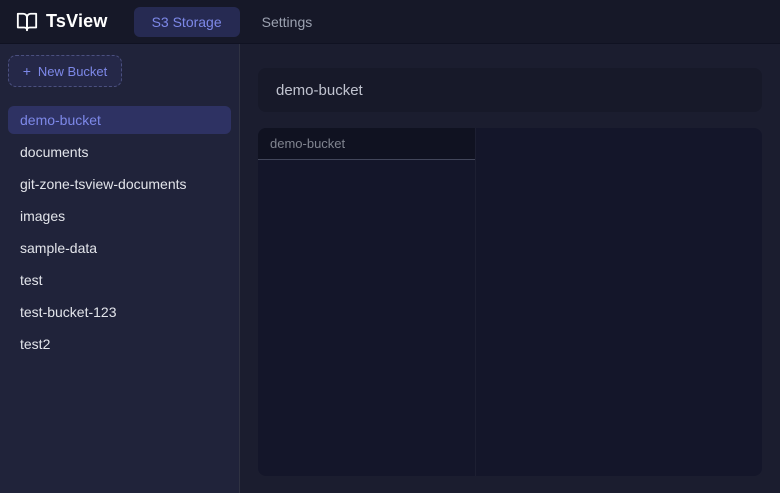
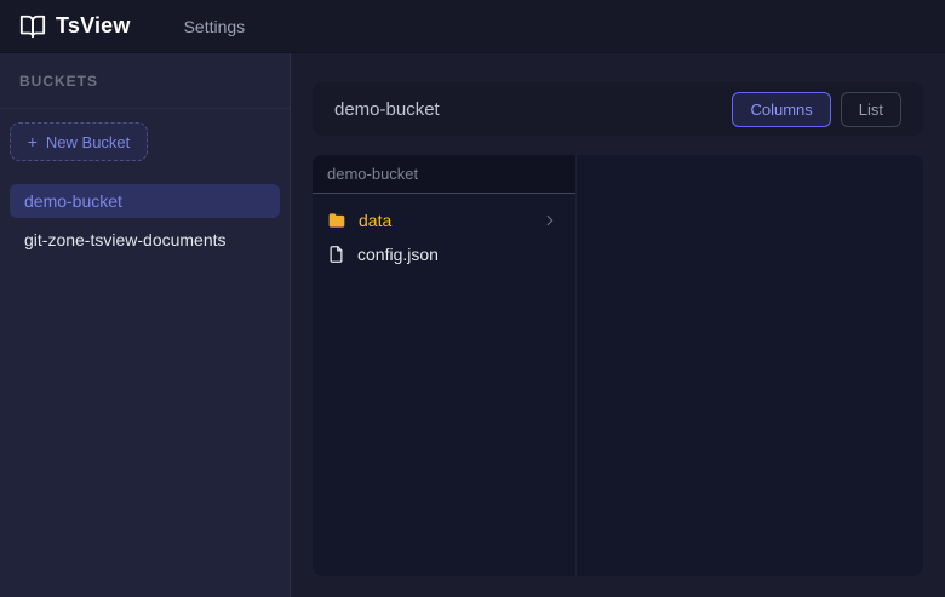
  TsView
- S3 Storage
  Settings
+ BUCKETS
  +
  New Bucket
  demo-bucket
- documents
  git-zone-tsview-documents
- images
- sample-data
- test
- test-bucket-123
- test2
  demo-bucket
+ Columns
+ List
  demo-bucket
+ data
+ config.json
